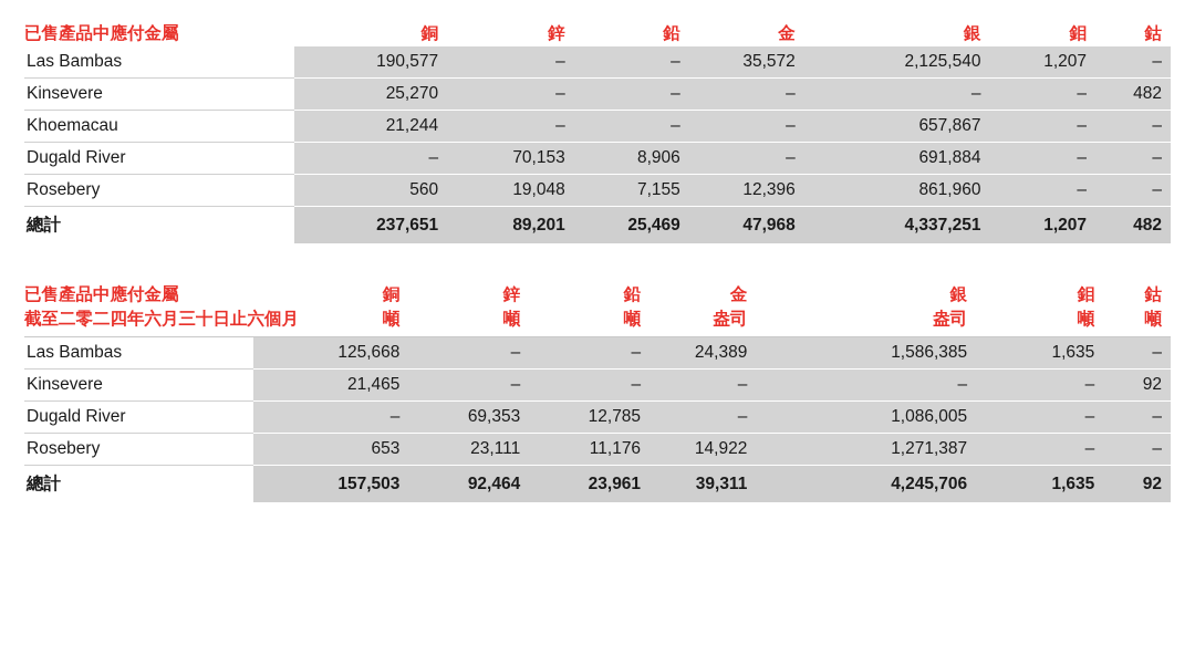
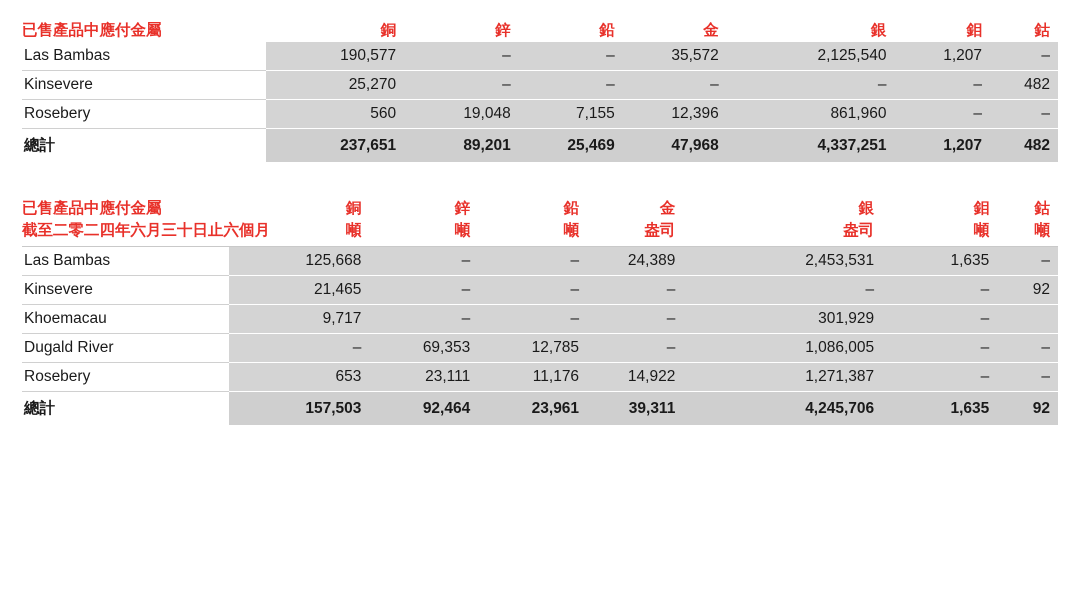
  已售產品中應付金屬	銅	鋅	鉛	金	銀	鉬	鈷
  Las Bambas	190,577	–	–	35,572	2,125,540	1,207	–
  Kinsevere	25,270	–	–	–	–	–	482
- Khoemacau	21,244	–	–	–	657,867	–	–
- Dugald River	–	70,153	8,906	–	691,884	–	–
  Rosebery	560	19,048	7,155	12,396	861,960	–	–
  總計	237,651	89,201	25,469	47,968	4,337,251	1,207	482
  已售產品中應付金屬	銅	鋅	鉛	金	銀	鉬	鈷
  截至二零二四年六月三十日止六個月	噸	噸	噸	盎司	盎司	噸	噸
- Las Bambas	125,668	–	–	24,389	1,586,385	1,635	–
+ Las Bambas	125,668	–	–	24,389	2,453,531	1,635	–
  Kinsevere	21,465	–	–	–	–	–	92
+ Khoemacau	9,717	–	–	–	301,929	–
  Dugald River	–	69,353	12,785	–	1,086,005	–	–
  Rosebery	653	23,111	11,176	14,922	1,271,387	–	–
  總計	157,503	92,464	23,961	39,311	4,245,706	1,635	92
